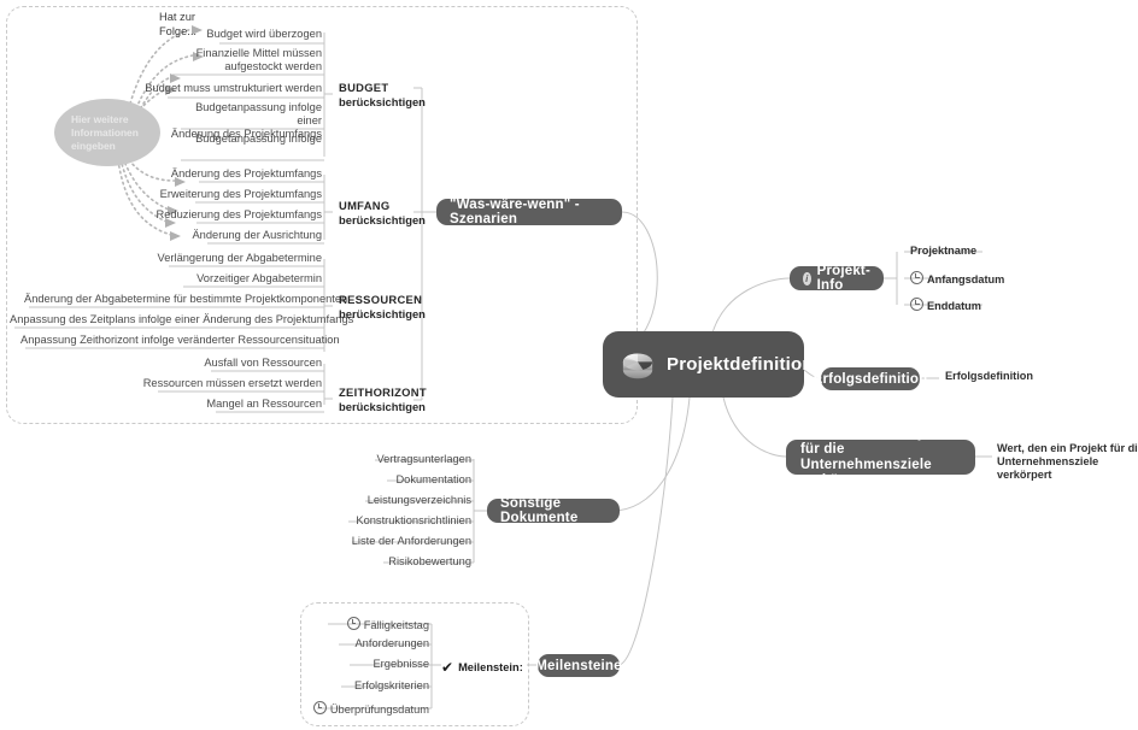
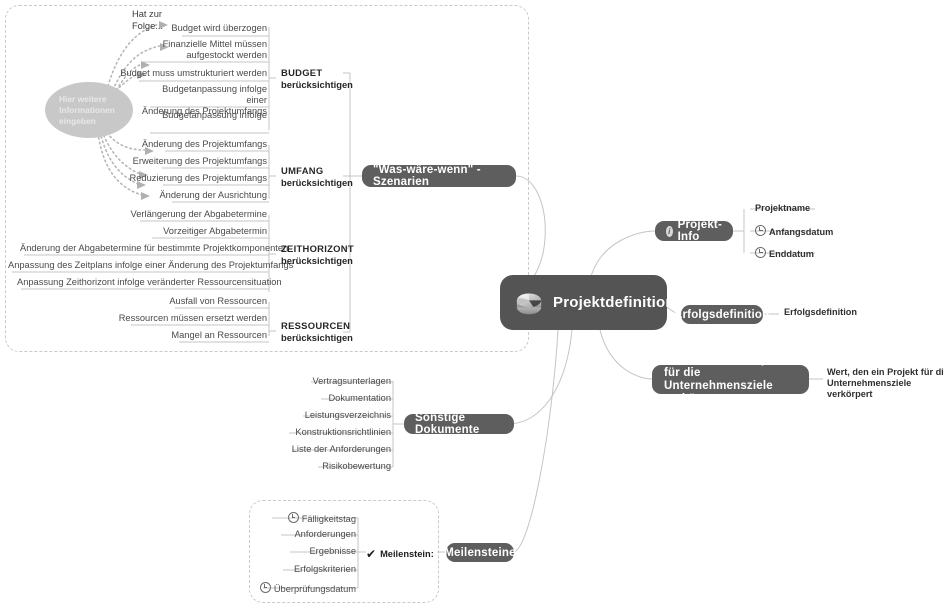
  Hier weitere
  Informationen
  eingeben
  Hat zur
  Folge...
  Budget wird überzogen
  Finanzielle Mittel müssen
  aufgestockt werden
  Budget muss umstrukturiert werden
  Budgetanpassung infolge einer
  Änderung des Projektumfangs
  Budgetanpassung infolge
  BUDGET
  berücksichtigen
  Änderung des Projektumfangs
  Erweiterung des Projektumfangs
  Reduzierung des Projektumfangs
  Änderung der Ausrichtung
  UMFANG
  berücksichtigen
  Verlängerung der Abgabetermine
  Vorzeitiger Abgabetermin
  Änderung der Abgabetermine für bestimmte Projektkomponenten
  Anpassung des Zeitplans infolge einer Änderung des Projektumfangs
  Anpassung Zeithorizont infolge veränderter Ressourcensituation
- RESSOURCEN
+ ZEITHORIZONT
  berücksichtigen
  Ausfall von Ressourcen
  Ressourcen müssen ersetzt werden
  Mangel an Ressourcen
- ZEITHORIZONT
+ RESSOURCEN
  berücksichtigen
  "Was-wäre-wenn" - Szenarien
  Projektdefinition
  i
  Projekt-Info
  Projektname
  Anfangsdatum
  Enddatum
  Erfolgsdefinition
  Erfolgsdefinition
  Wert, den ein Projekt für die
  Unternehmensziele verkörpert
  Wert, den ein Projekt für di
  Unternehmensziele verkörpert
  Sonstige Dokumente
  Vertragsunterlagen
  Dokumentation
  Leistungsverzeichnis
  Konstruktionsrichtlinien
  Liste der Anforderungen
  Risikobewertung
  Meilensteine
  ✔ Meilenstein:
  Fälligkeitstag
  Anforderungen
  Ergebnisse
  Erfolgskriterien
  Überprüfungsdatum
